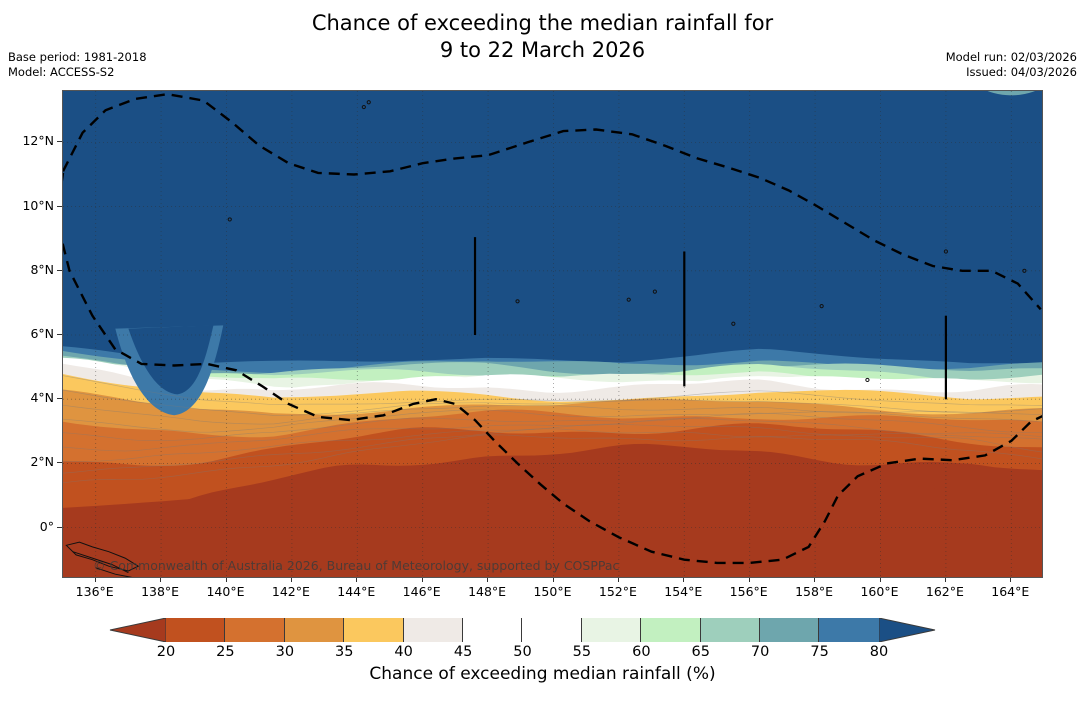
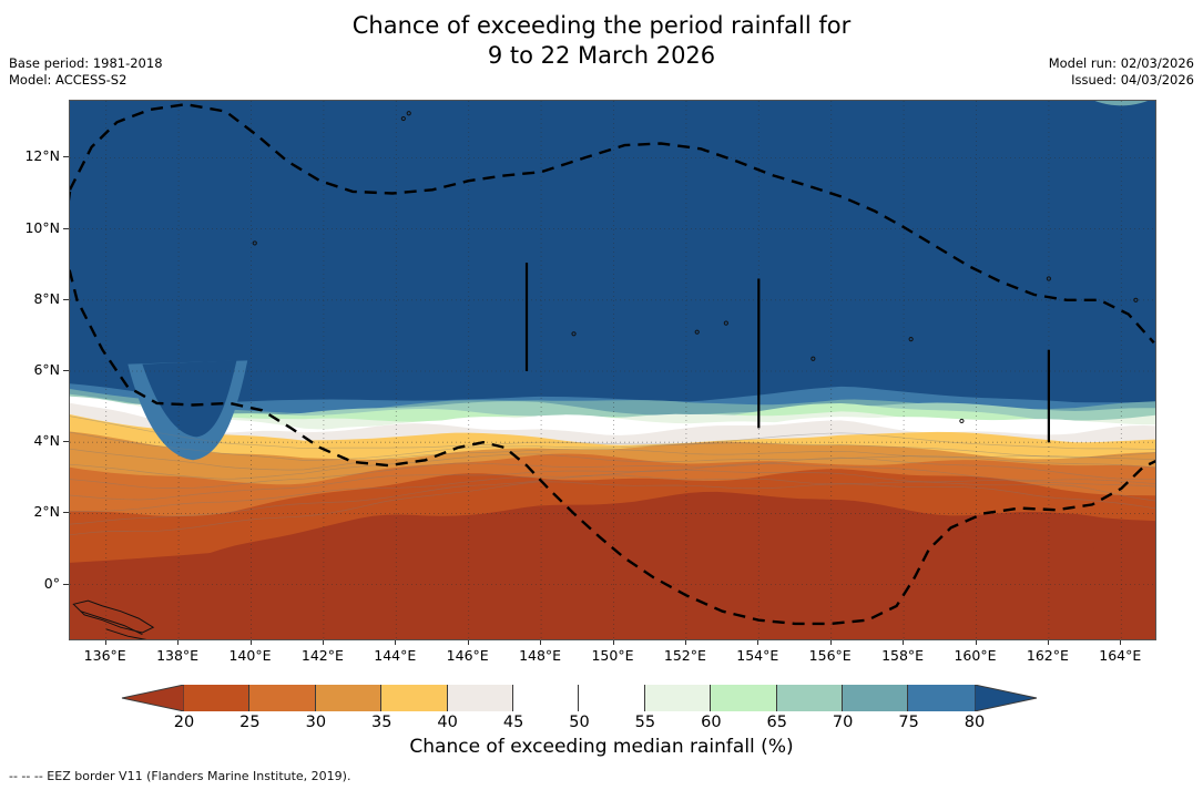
- Chance of exceeding the median rainfall for
+ Chance of exceeding the period rainfall for
  9 to 22 March 2026
  Base period: 1981-2018
  Model: ACCESS-S2
  Model run: 02/03/2026
  Issued: 04/03/2026
- © Commonwealth of Australia 2026, Bureau of Meteorology, supported by COSPPac
  136°E
  138°E
  140°E
  142°E
  144°E
  146°E
  148°E
  150°E
  152°E
  154°E
  156°E
  158°E
  160°E
  162°E
  164°E
  0°
  2°N
  4°N
  6°N
  8°N
  10°N
  12°N
  20
  25
  30
  35
  40
  45
  50
  55
  60
  65
  70
  75
  80
  Chance of exceeding median rainfall (%)
+ -- -- -- EEZ border V11 (Flanders Marine Institute, 2019).
